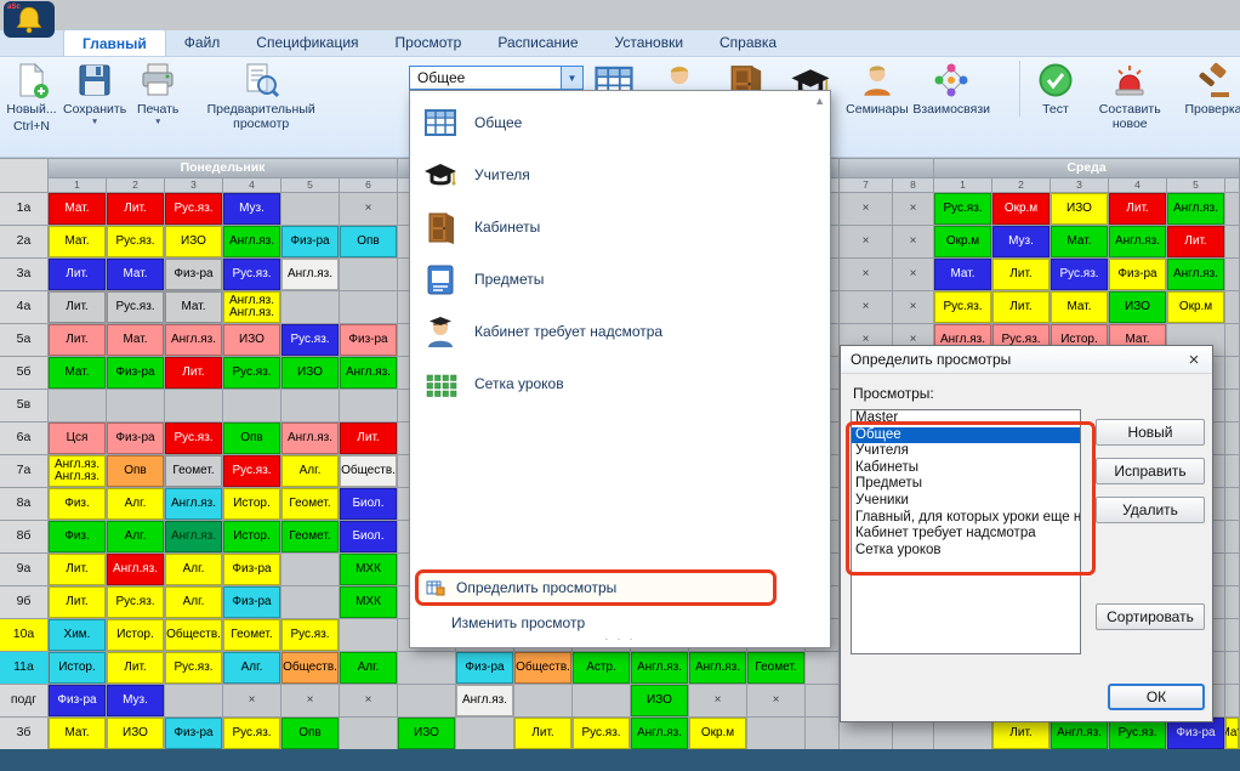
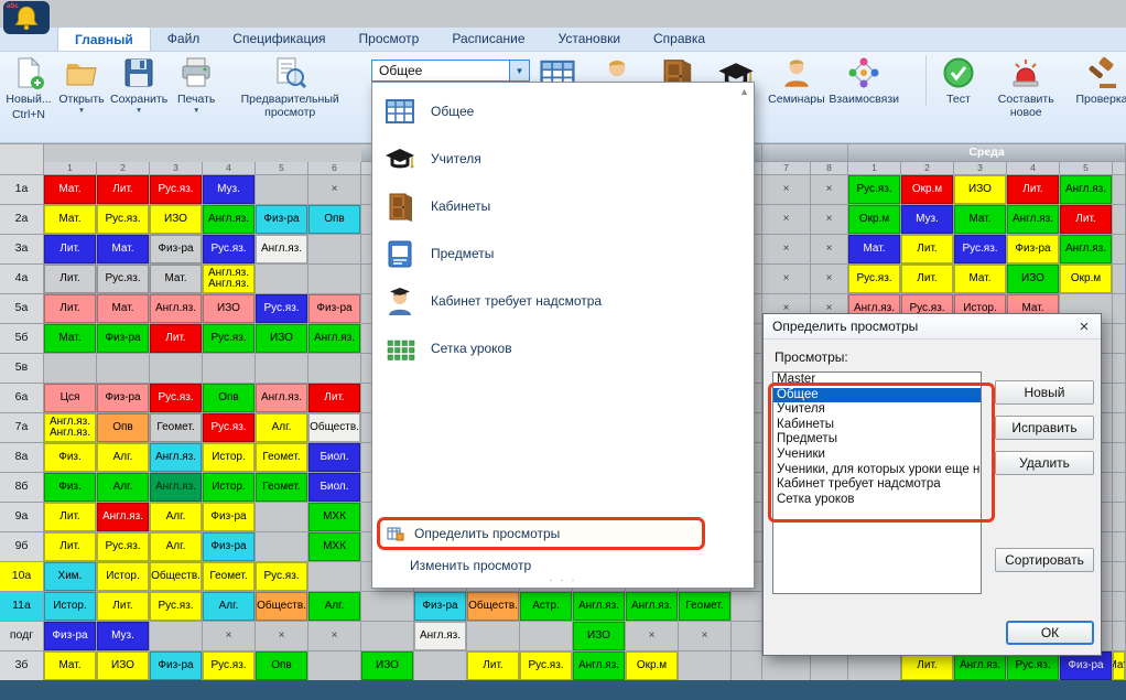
  Главный
  Файл
  Спецификация
  Просмотр
  Расписание
  Установки
  Справка
  Новый...
  Ctrl+N
+ Открыть
  Сохранить
  Печать
  Предварительный просмотр
  Семинары
  Взаимосвязи
  Тест
  Составить новое
  Проверка
  1а
  2а
  3а
  4а
  5а
  5б
  5в
  6а
  7а
  8а
  8б
  9а
  9б
  10а
  11а
  подг
  3б
- Понедельник
  1
  Мат.
  Мат.
  Лит.
  Лит.
  Лит.
  Мат.
  Цся
  Англ.яз. Англ.яз.
  Физ.
  Физ.
  Лит.
  Лит.
  Хим.
  Истор.
  Физ-ра
  Мат.
  2
  Лит.
  Рус.яз.
  Мат.
  Рус.яз.
  Мат.
  Физ-ра
  Физ-ра
  Опв
  Алг.
  Алг.
  Англ.яз.
  Рус.яз.
  Истор.
  Лит.
  Муз.
  ИЗО
  3
  Рус.яз.
  ИЗО
  Физ-ра
  Мат.
  Англ.яз.
  Лит.
  Рус.яз.
  Геомет.
  Англ.яз.
  Англ.яз.
  Алг.
  Алг.
  Обществ.
  Рус.яз.
  Физ-ра
  4
  Муз.
  Англ.яз.
  Рус.яз.
  Англ.яз. Англ.яз.
  ИЗО
  Рус.яз.
  Опв
  Рус.яз.
  Истор.
  Истор.
  Физ-ра
  Физ-ра
  Геомет.
  Алг.
  ×
  Рус.яз.
  5
  Физ-ра
  Англ.яз.
  Рус.яз.
  ИЗО
  Англ.яз.
  Алг.
  Геомет.
  Геомет.
  Рус.яз.
  Обществ.
  ×
  Опв
  6
  ×
  Опв
  Физ-ра
  Англ.яз.
  Лит.
  Обществ.
  Биол.
  Биол.
  МХК
  МХК
  Алг.
  ×
  ИЗО
  Физ-ра
  Англ.яз.
  Обществ.
  Лит.
  Астр.
  Рус.яз.
  Англ.яз.
  ИЗО
  Англ.яз.
  Англ.яз.
  ×
  Окр.м
  Геомет.
  ×
  7
  ×
  ×
  ×
  ×
  ×
  8
  ×
  ×
  ×
  ×
  ×
  Среда
  1
  Рус.яз.
  Окр.м
  Мат.
  Рус.яз.
  Англ.яз.
  2
  Окр.м
  Муз.
  Лит.
  Лит.
  Рус.яз.
  Лит.
  3
  ИЗО
  Мат.
  Рус.яз.
  Мат.
  Истор.
  Англ.яз.
  4
  Лит.
  Англ.яз.
  Физ-ра
  ИЗО
  Мат.
  Рус.яз.
  5
  Англ.яз.
  Лит.
  Англ.яз.
  Окр.м
  Физ-ра
  Мат
  Общее
  ▼
  ▲
  Общее
  Учителя
  Кабинеты
  Предметы
  Кабинет требует надсмотра
  Сетка уроков
  Определить просмотры
  Изменить просмотр
  · · ·
  Определить просмотры
  ×
  Просмотры:
  Master
  Общее
  Учителя
  Кабинеты
  Предметы
  Ученики
- Главный, для которых уроки еще н
+ Ученики, для которых уроки еще н
  Кабинет требует надсмотра
  Сетка уроков
  Новый
  Исправить
  Удалить
  Сортировать
  ОК
